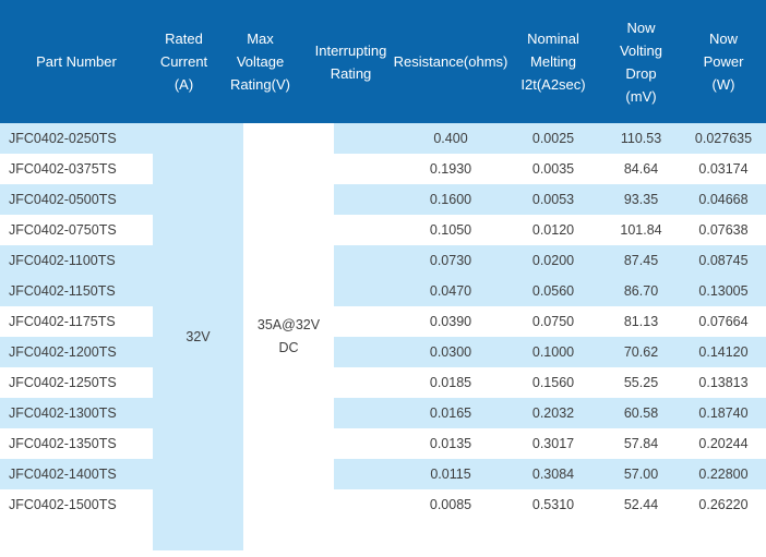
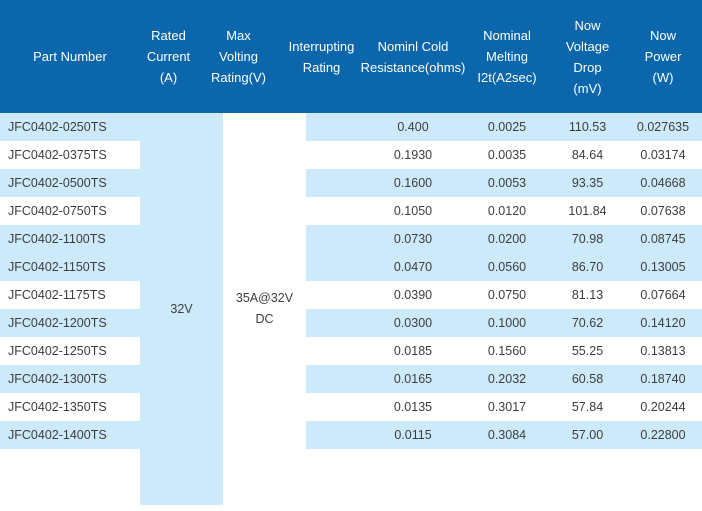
  Part Number
  Rated
  Current
  (A)
  Max
- Voltage
+ Volting
  Rating(V)
  Interrupting
  Rating
+ Nominl Cold
  Resistance(ohms)
  Nominal
  Melting
  I2t(A2sec)
  Now
- Volting
+ Voltage
  Drop
  (mV)
  Now
  Power
  (W)
  JFC0402-0250TS
  0.400
  0.0025
  110.53
  0.027635
  JFC0402-0375TS
  0.1930
  0.0035
  84.64
  0.03174
  JFC0402-0500TS
  0.1600
  0.0053
  93.35
  0.04668
  JFC0402-0750TS
  0.1050
  0.0120
  101.84
  0.07638
  JFC0402-1100TS
  0.0730
  0.0200
- 87.45
+ 70.98
  0.08745
  JFC0402-1150TS
  0.0470
  0.0560
  86.70
  0.13005
  JFC0402-1175TS
  0.0390
  0.0750
  81.13
  0.07664
  JFC0402-1200TS
  0.0300
  0.1000
  70.62
  0.14120
  JFC0402-1250TS
  0.0185
  0.1560
  55.25
  0.13813
  JFC0402-1300TS
  0.0165
  0.2032
  60.58
  0.18740
  JFC0402-1350TS
  0.0135
  0.3017
  57.84
  0.20244
  JFC0402-1400TS
  0.0115
  0.3084
  57.00
  0.22800
- JFC0402-1500TS
- 0.0085
- 0.5310
- 52.44
- 0.26220
  32V
  35A@32V
  DC
